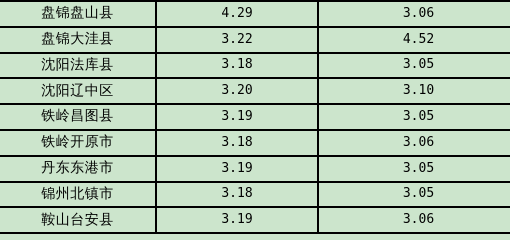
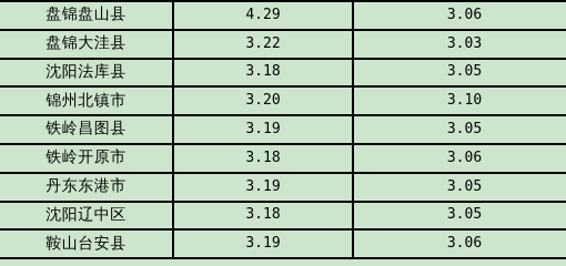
  盘锦盘山县	4.29	3.06
- 盘锦大洼县	3.22	4.52
+ 盘锦大洼县	3.22	3.03
  沈阳法库县	3.18	3.05
- 沈阳辽中区	3.20	3.10
+ 锦州北镇市	3.20	3.10
  铁岭昌图县	3.19	3.05
  铁岭开原市	3.18	3.06
  丹东东港市	3.19	3.05
- 锦州北镇市	3.18	3.05
+ 沈阳辽中区	3.18	3.05
  鞍山台安县	3.19	3.06
